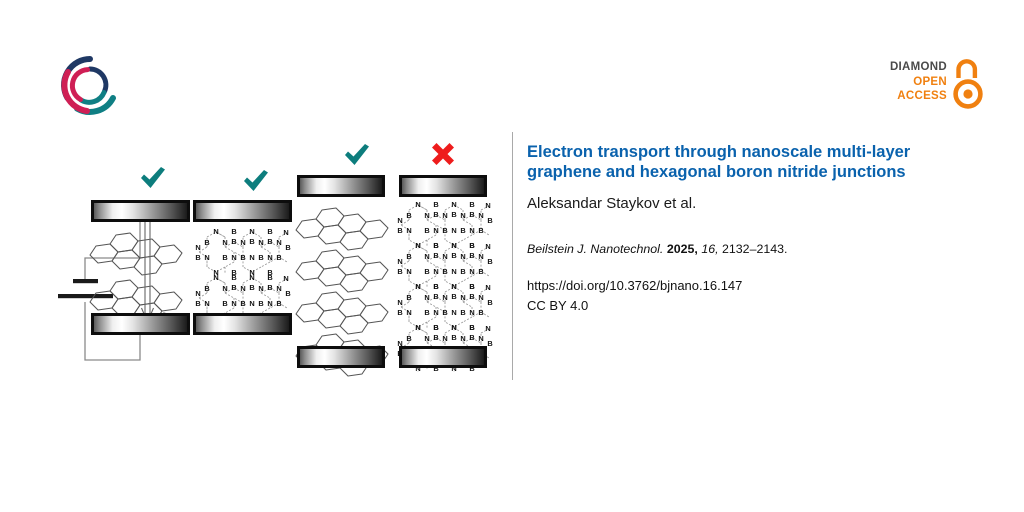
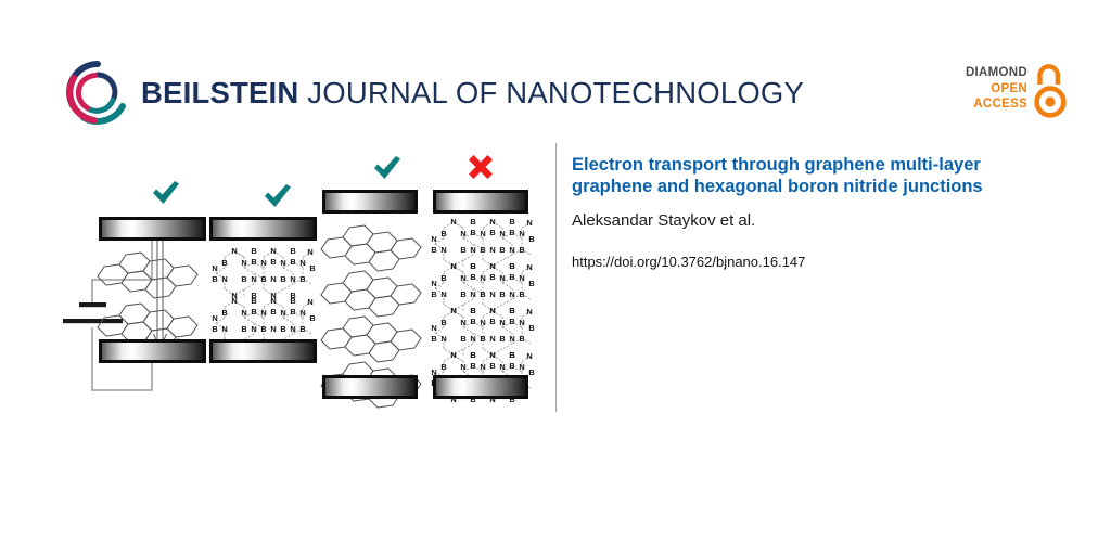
+ BEILSTEIN JOURNAL OF NANOTECHNOLOGY
  DIAMOND
  OPEN
  ACCESS
- Electron transport through nanoscale multi-layer graphene and hexagonal boron nitride junctions
+ Electron transport through graphene multi-layer graphene and hexagonal boron nitride junctions
  Aleksandar Staykov et al.
- Beilstein J. Nanotechnol. 2025, 16, 2132–2143.
  https://doi.org/10.3762/bjnano.16.147
- CC BY 4.0
